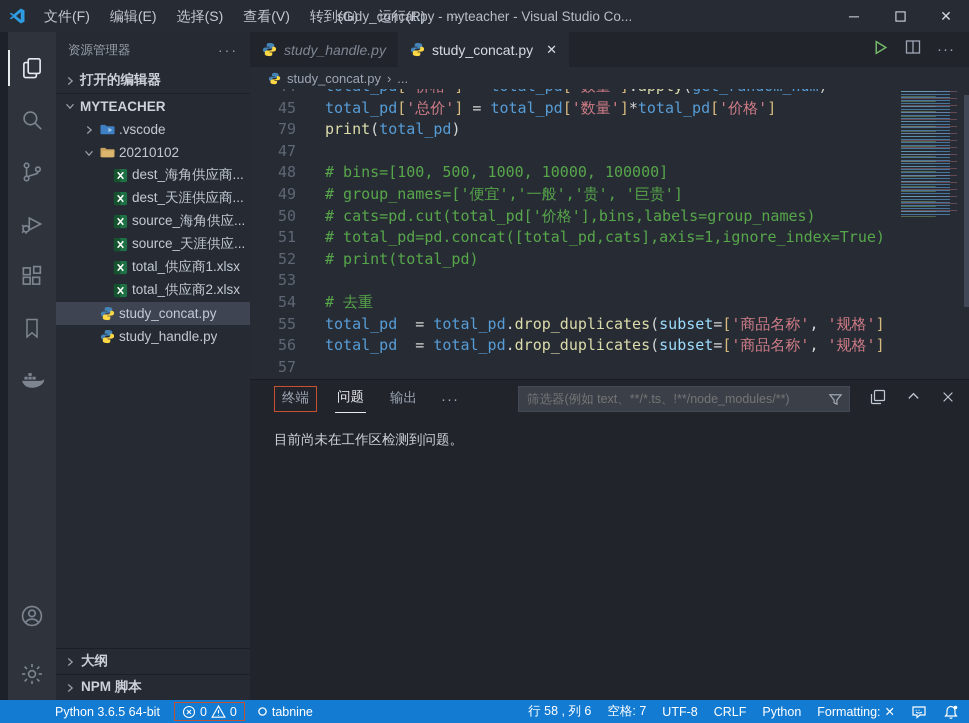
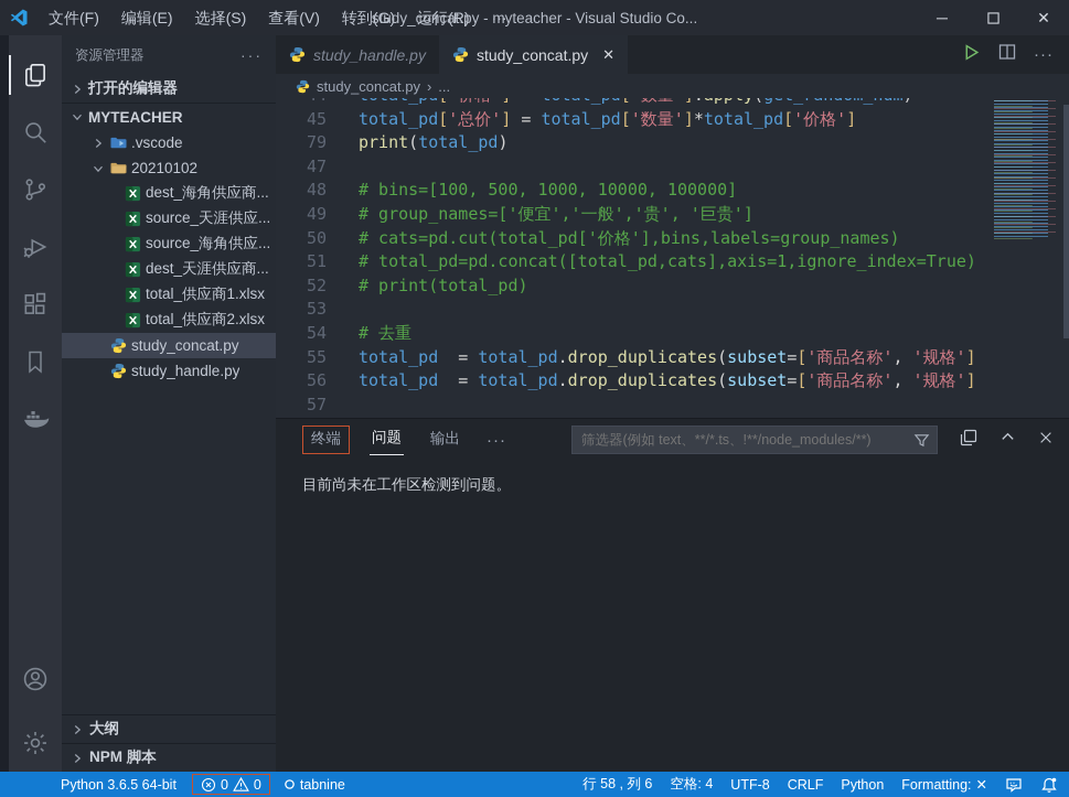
  文件(F)
  编辑(E)
  选择(S)
  查看(V)
  转到(G)
  运行(R)
  ···
  study_concat.py - myteacher - Visual Studio Co...
  ─
  ✕
  资源管理器
  ···
  打开的编辑器
  MYTEACHER
  .vscode
  20210102
  dest_海角供应商...
- dest_天涯供应商...
+ source_天涯供应...
  source_海角供应...
- source_天涯供应...
+ dest_天涯供应商...
  total_供应商1.xlsx
  total_供应商2.xlsx
  study_concat.py
  study_handle.py
  大纲
  NPM 脚本
  study_handle.py
  study_concat.py
  ✕
  ···
  study_concat.py
  ›
  ...
  45
  total_pd['总价'] = total_pd['数量']*total_pd['价格']
  79
  print(total_pd)
  47
  48
  # bins=[100, 500, 1000, 10000, 100000]
  49
  # group_names=['便宜','一般','贵', '巨贵']
  50
  # cats=pd.cut(total_pd['价格'],bins,labels=group_names)
  51
  # total_pd=pd.concat([total_pd,cats],axis=1,ignore_index=True)
  52
  # print(total_pd)
  53
  54
  # 去重
  55
  total_pd = total_pd.drop_duplicates(subset=['商品名称', '规格']
  56
  total_pd = total_pd.drop_duplicates(subset=['商品名称', '规格']
  57
  终端
  问题
  输出
  ···
  筛选器(例如 text、**/*.ts、!**/node_modules/**)
  目前尚未在工作区检测到问题。
  Python 3.6.5 64-bit
  0
  0
  tabnine
  行 58 , 列 6
- 空格: 7
+ 空格: 4
  UTF-8
  CRLF
  Python
  Formatting:
  ✕
